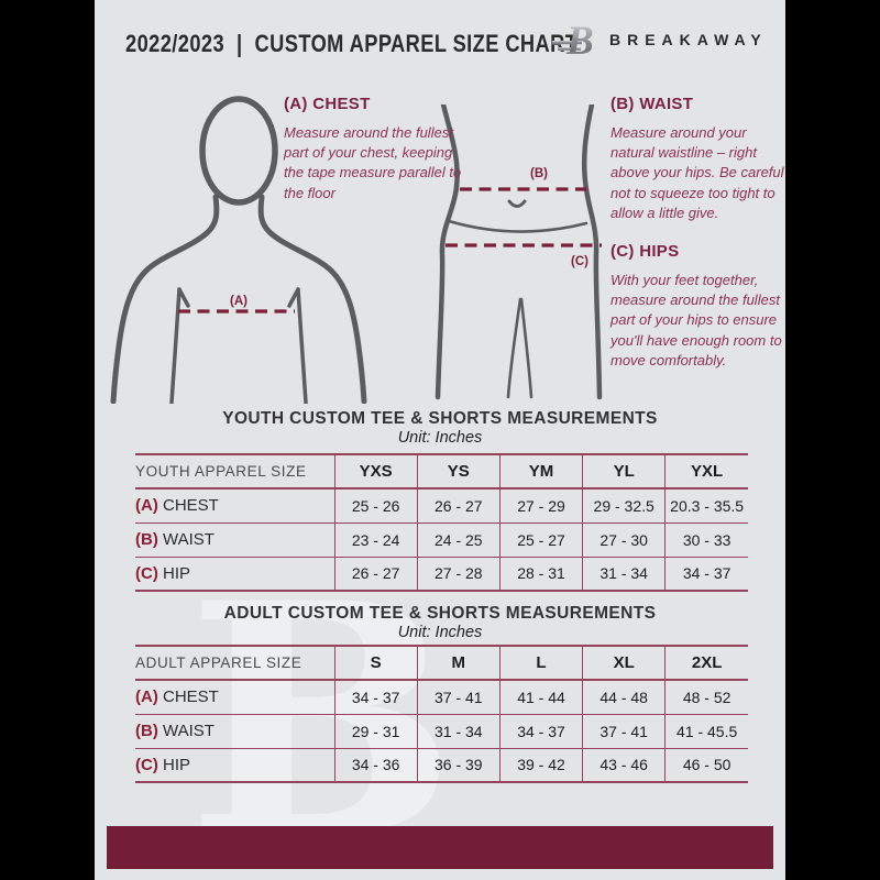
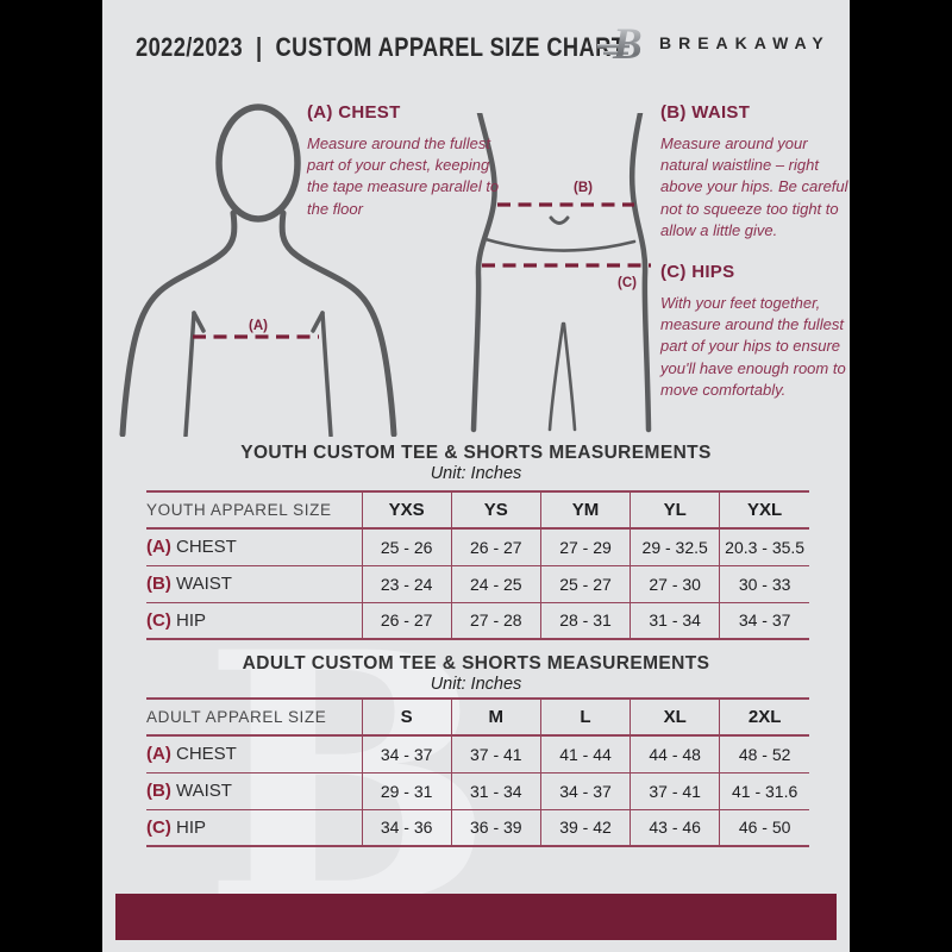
  B
  2022/2023 | CUSTOM APPAREL SIZE CHA
  B
  BREAKAWAY
  (A)
  (B)
  (C)
  (A) CHEST
  Measure around the fullest part of your chest, keeping the tape measure parallel to the floor
  (B) WAIST
  Measure around your natural waistline – right above your hips. Be careful not to squeeze too tight to allow a little give.
  (C) HIPS
  With your feet together, measure around the fullest part of your hips to ensure you'll have enough room to move comfortably.
  YOUTH CUSTOM TEE & SHORTS MEASUREMENTS
  Unit: Inches
  YOUTH APPAREL SIZE	YXS	YS	YM	YL	YXL
  (A) CHEST	25 - 26	26 - 27	27 - 29	29 - 32.5	20.3 - 35.5
  (B) WAIST	23 - 24	24 - 25	25 - 27	27 - 30	30 - 33
  (C) HIP	26 - 27	27 - 28	28 - 31	31 - 34	34 - 37
  ADULT CUSTOM TEE & SHORTS MEASUREMENTS
  Unit: Inches
  ADULT APPAREL SIZE	S	M	L	XL	2XL
  (A) CHEST	34 - 37	37 - 41	41 - 44	44 - 48	48 - 52
- (B) WAIST	29 - 31	31 - 34	34 - 37	37 - 41	41 - 45.5
+ (B) WAIST	29 - 31	31 - 34	34 - 37	37 - 41	41 - 31.6
  (C) HIP	34 - 36	36 - 39	39 - 42	43 - 46	46 - 50
